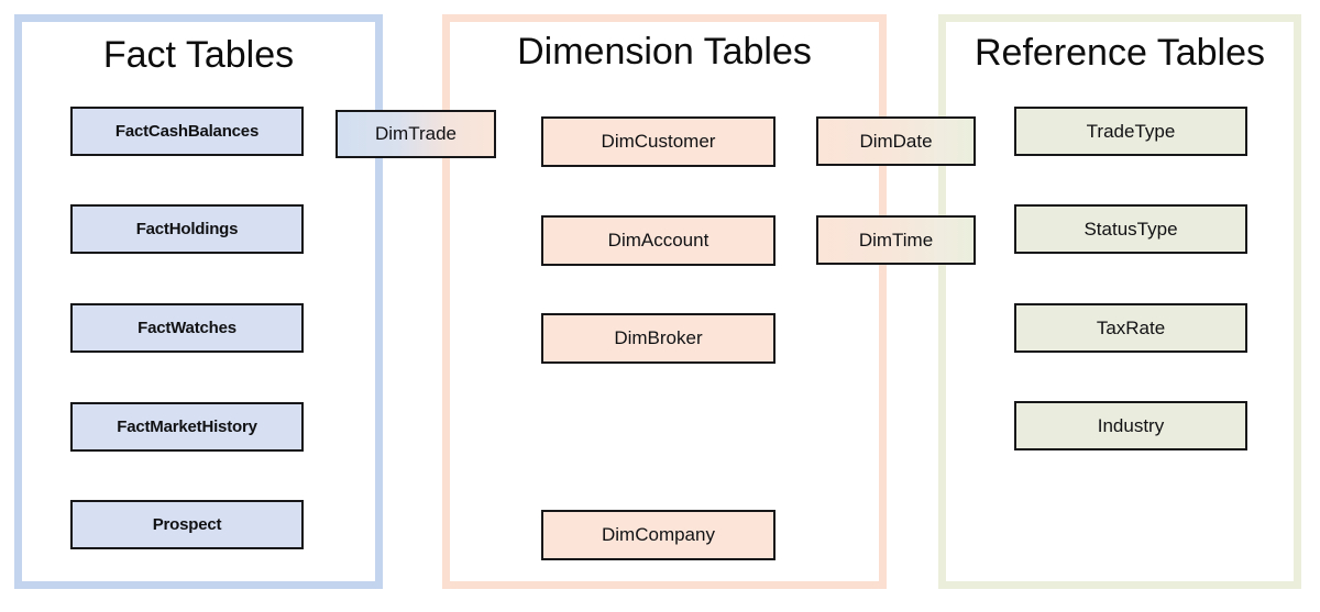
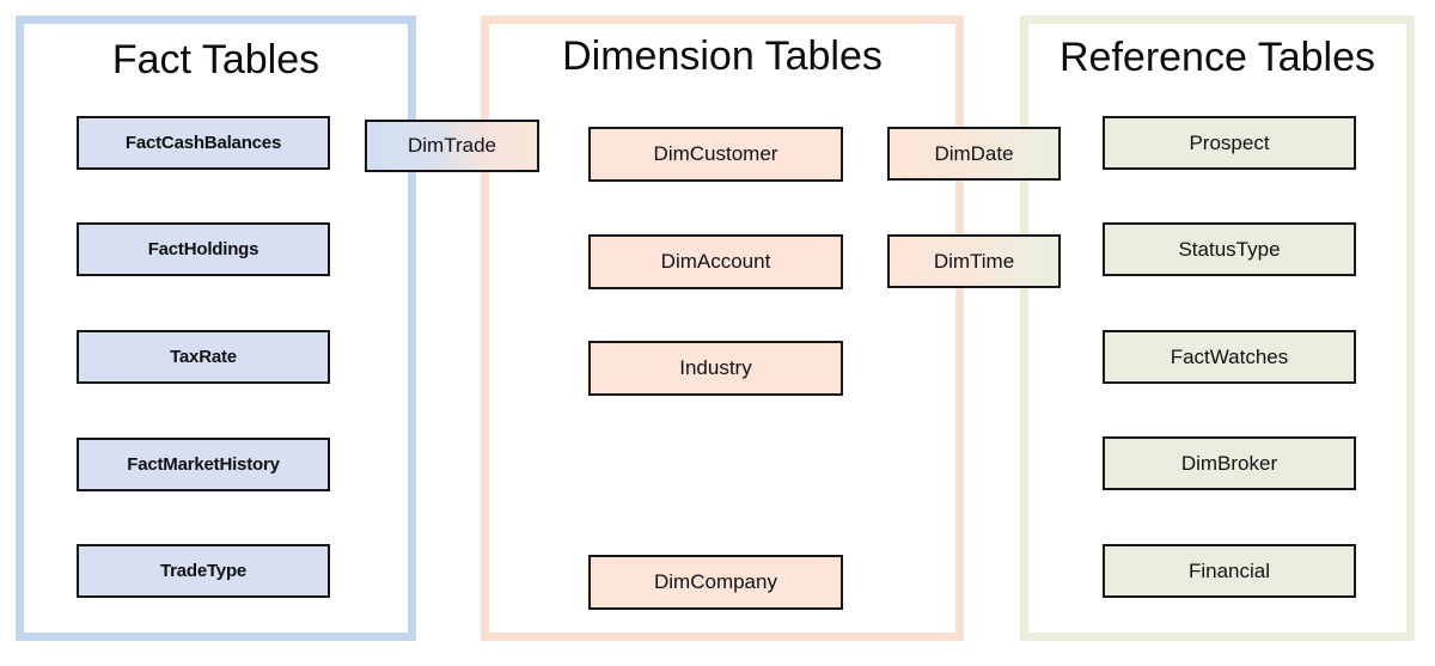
  Fact Tables
  FactCashBalances
  FactHoldings
- FactWatches
+ TaxRate
  FactMarketHistory
- Prospect
+ TradeType
  Dimension Tables
  DimCustomer
  DimAccount
- DimBroker
+ Industry
  DimCompany
  Reference Tables
- TradeType
+ Prospect
  StatusType
- TaxRate
+ FactWatches
- Industry
+ DimBroker
+ Financial
  DimTrade
  DimDate
  DimTime
